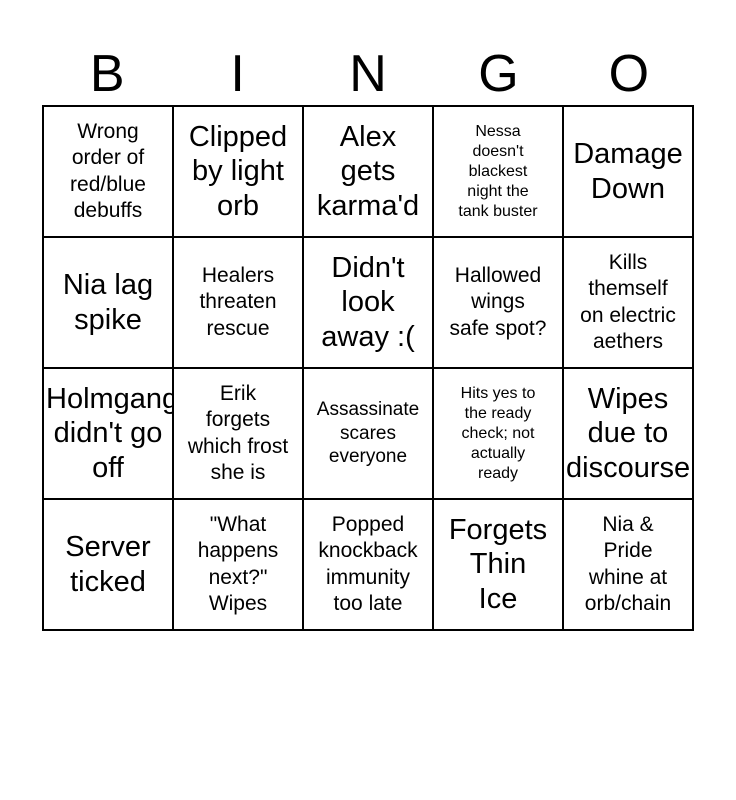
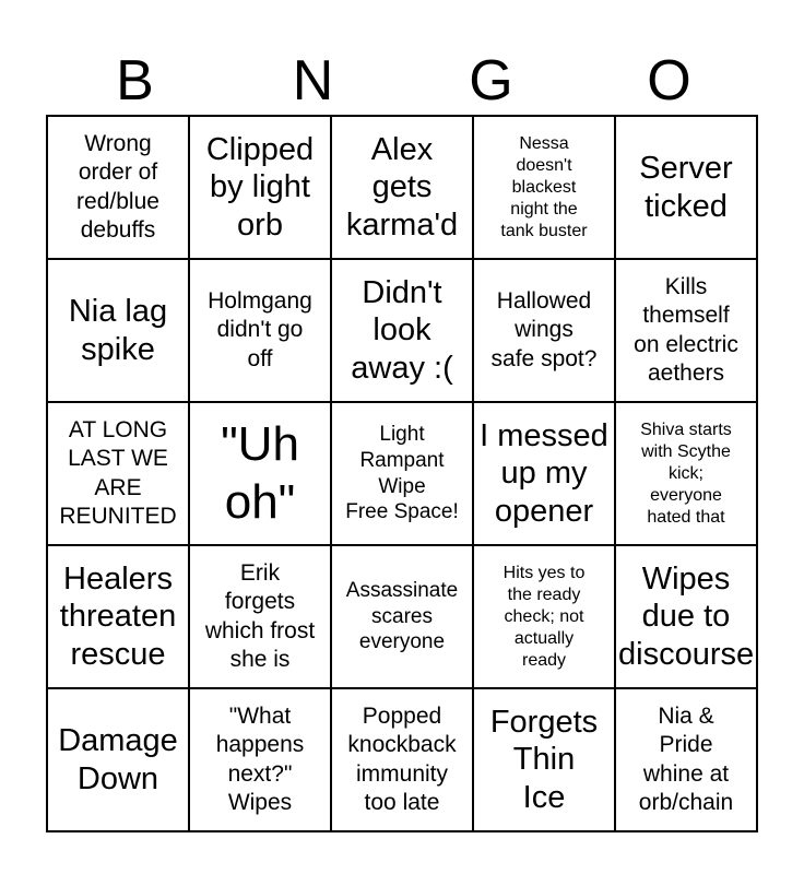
  B
- I
  N
  G
  O
- Wrong order of red/blue debuffs	Clipped by light orb	Alex gets karma'd	Nessa doesn't blackest night the tank buster	Damage Down
+ Wrong order of red/blue debuffs	Clipped by light orb	Alex gets karma'd	Nessa doesn't blackest night the tank buster	Server ticked
- Nia lag spike	Healers threaten rescue	Didn't look away :(	Hallowed wings safe spot?	Kills themself on electric aethers
+ Nia lag spike	Holmgang didn't go off	Didn't look away :(	Hallowed wings safe spot?	Kills themself on electric aethers
+ AT LONG LAST WE ARE REUNITED	"Uh oh"	Light Rampant Wipe Free Space!	I messed up my opener	Shiva starts with Scythe kick; everyone hated that
- Holmgang didn't go off	Erik forgets which frost she is	Assassinate scares everyone	Hits yes to the ready check; not actually ready	Wipes due to discourse
+ Healers threaten rescue	Erik forgets which frost she is	Assassinate scares everyone	Hits yes to the ready check; not actually ready	Wipes due to discourse
- Server ticked	"What happens next?" Wipes	Popped knockback immunity too late	Forgets Thin Ice	Nia & Pride whine at orb/chain
+ Damage Down	"What happens next?" Wipes	Popped knockback immunity too late	Forgets Thin Ice	Nia & Pride whine at orb/chain
